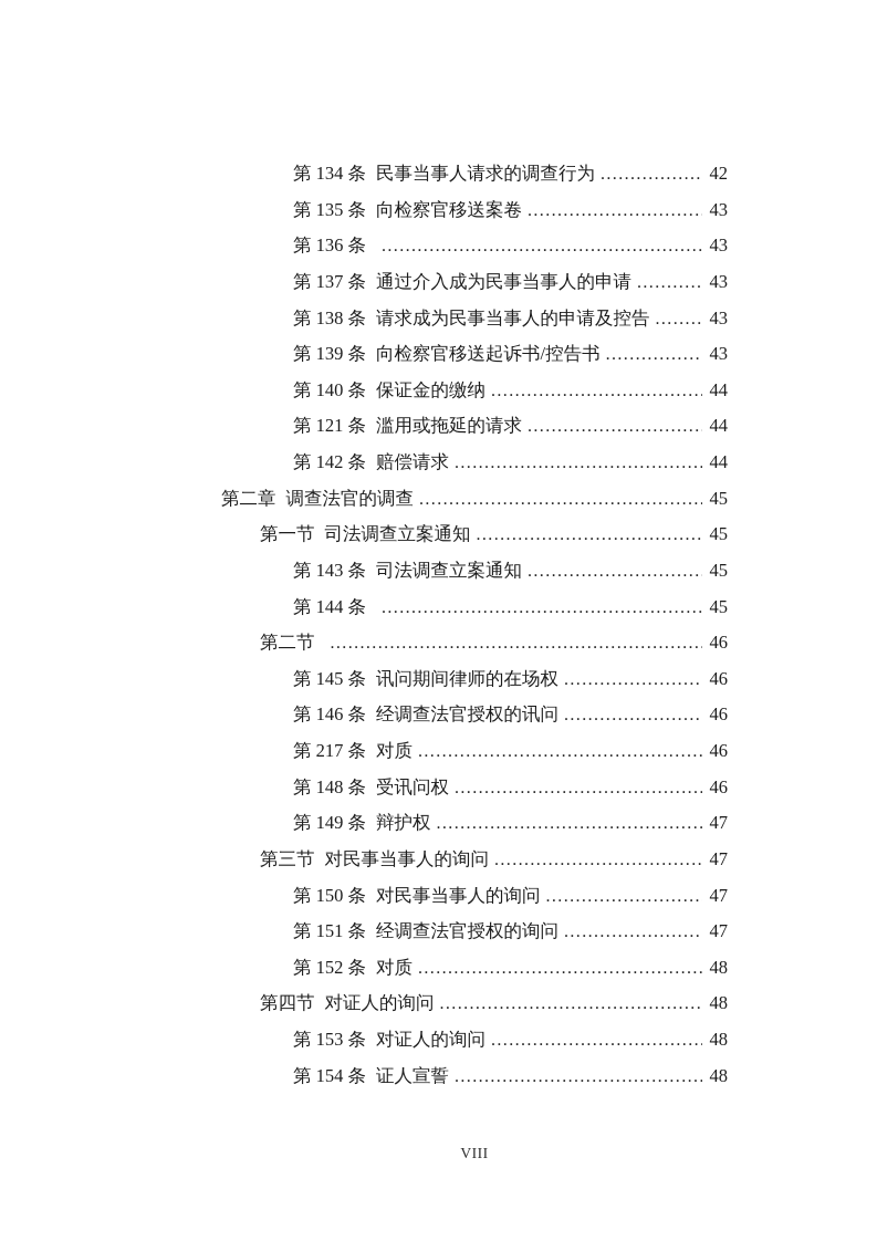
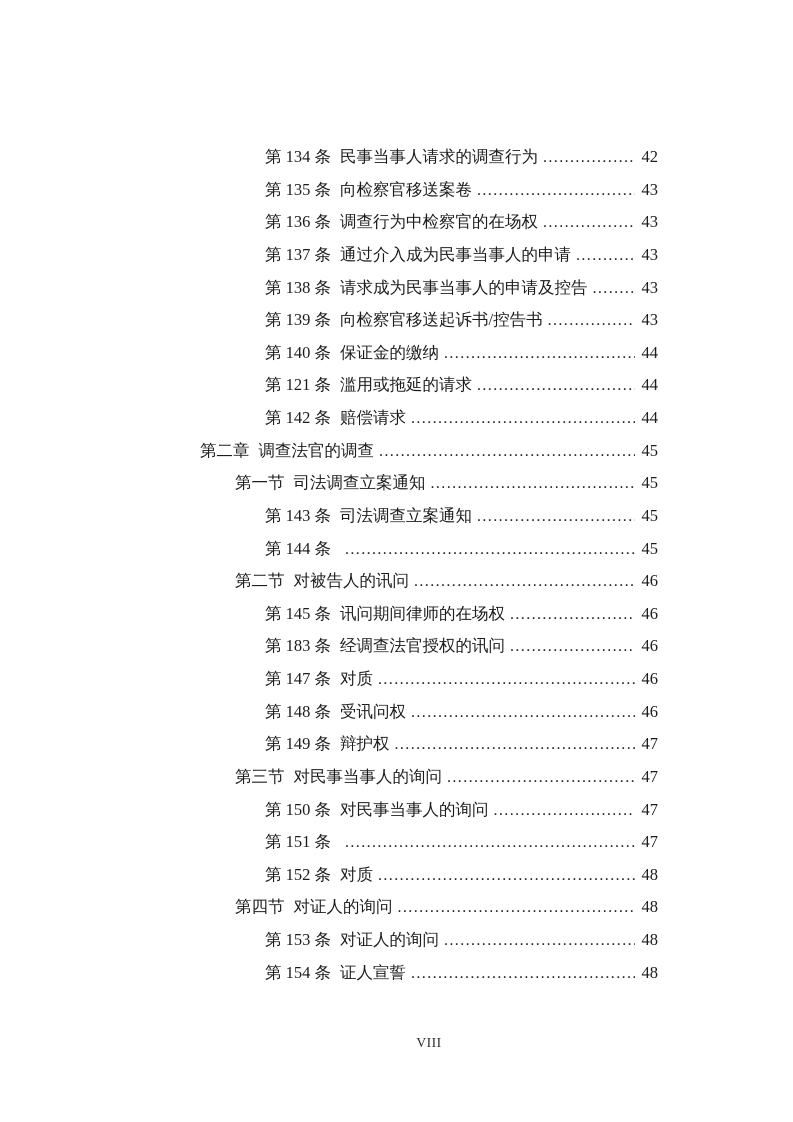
  第 134 条
  民事当事人请求的调查行为
  42
  第 135 条
  向检察官移送案卷
  43
  第 136 条
+ 调查行为中检察官的在场权
  43
  第 137 条
  通过介入成为民事当事人的申请
  43
  第 138 条
  请求成为民事当事人的申请及控告
  43
  第 139 条
  向检察官移送起诉书/控告书
  43
  第 140 条
  保证金的缴纳
  44
  第 121 条
  滥用或拖延的请求
  44
  第 142 条
  赔偿请求
  44
  第二章
  调查法官的调查
  45
  第一节
  司法调查立案通知
  45
  第 143 条
  司法调查立案通知
  45
  第 144 条
  45
  第二节
+ 对被告人的讯问
  46
  第 145 条
  讯问期间律师的在场权
  46
- 第 146 条
+ 第 183 条
  经调查法官授权的讯问
  46
- 第 217 条
+ 第 147 条
  对质
  46
  第 148 条
  受讯问权
  46
  第 149 条
  辩护权
  47
  第三节
  对民事当事人的询问
  47
  第 150 条
  对民事当事人的询问
  47
  第 151 条
- 经调查法官授权的询问
  47
  第 152 条
  对质
  48
  第四节
  对证人的询问
  48
  第 153 条
  对证人的询问
  48
  第 154 条
  证人宣誓
  48
  VIII
